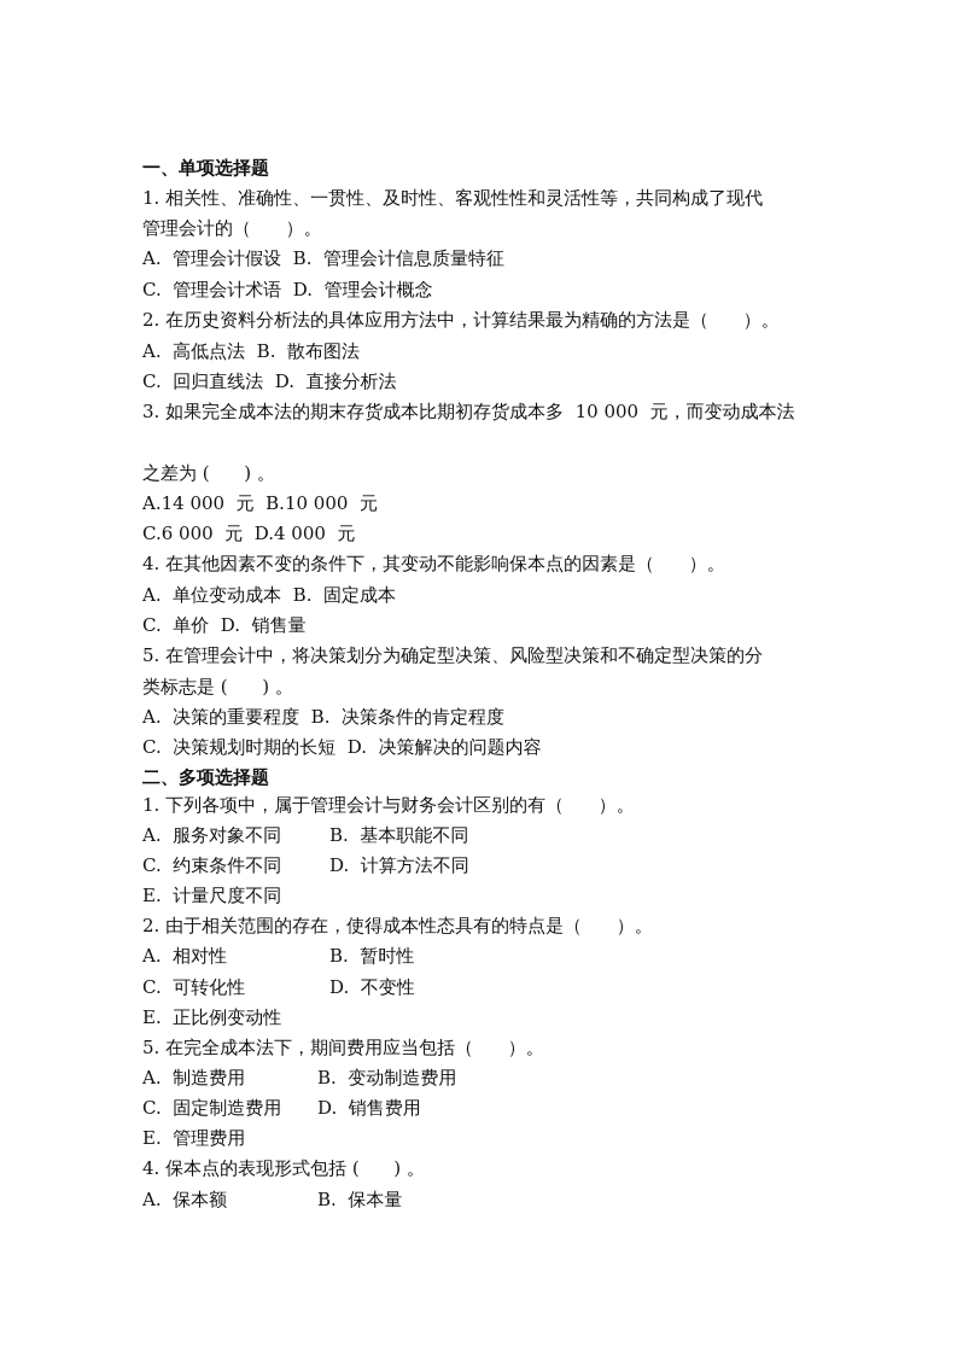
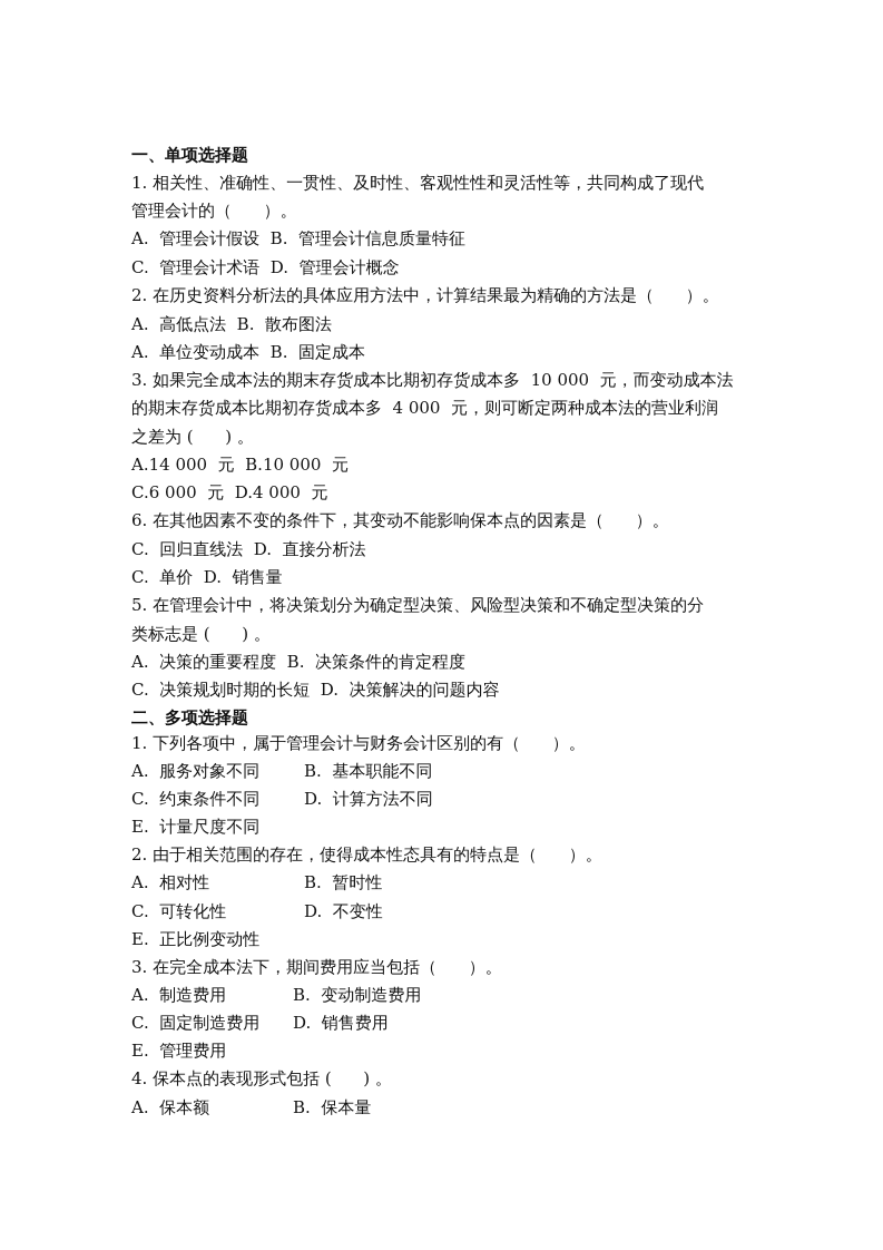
  一、单项选择题
  1. 相关性、准确性、一贯性、及时性、客观性性和灵活性等，共同构成了现代
  管理会计的（ ）。
  A. 管理会计假设 B. 管理会计信息质量特征
  C. 管理会计术语 D. 管理会计概念
  2. 在历史资料分析法的具体应用方法中，计算结果最为精确的方法是（ ）。
  A. 高低点法 B. 散布图法
- C. 回归直线法 D. 直接分析法
+ A. 单位变动成本 B. 固定成本
  3. 如果完全成本法的期末存货成本比期初存货成本多 10 000 元，而变动成本法
+ 的期末存货成本比期初存货成本多 4 000 元，则可断定两种成本法的营业利润
  之差为 ( ) 。
  A.14 000 元 B.10 000 元
  C.6 000 元 D.4 000 元
- 4. 在其他因素不变的条件下，其变动不能影响保本点的因素是（ ）。
+ 6. 在其他因素不变的条件下，其变动不能影响保本点的因素是（ ）。
- A. 单位变动成本 B. 固定成本
+ C. 回归直线法 D. 直接分析法
  C. 单价 D. 销售量
  5. 在管理会计中，将决策划分为确定型决策、风险型决策和不确定型决策的分
  类标志是 ( ) 。
  A. 决策的重要程度 B. 决策条件的肯定程度
  C. 决策规划时期的长短 D. 决策解决的问题内容
  二、多项选择题
  1. 下列各项中，属于管理会计与财务会计区别的有（ ）。
  A. 服务对象不同
  B. 基本职能不同
  C. 约束条件不同
  D. 计算方法不同
  E. 计量尺度不同
  2. 由于相关范围的存在，使得成本性态具有的特点是（ ）。
  A. 相对性
  B. 暂时性
  C. 可转化性
  D. 不变性
  E. 正比例变动性
- 5. 在完全成本法下，期间费用应当包括（ ）。
+ 3. 在完全成本法下，期间费用应当包括（ ）。
  A. 制造费用
  B. 变动制造费用
  C. 固定制造费用
  D. 销售费用
  E. 管理费用
  4. 保本点的表现形式包括 ( ) 。
  A. 保本额
  B. 保本量
